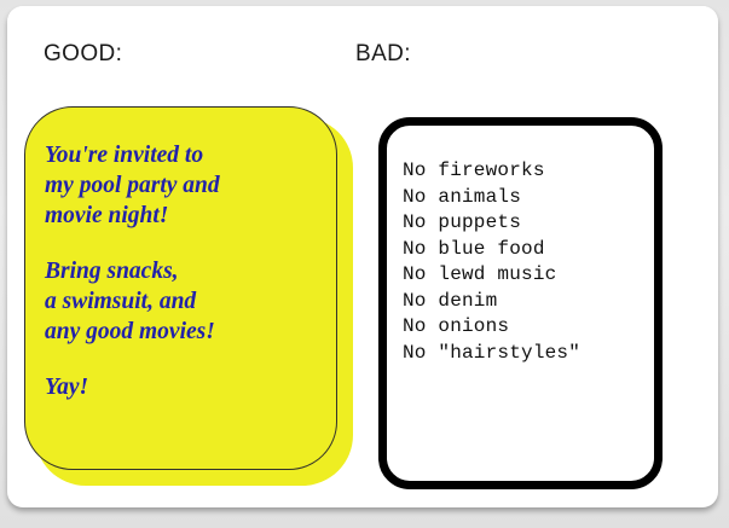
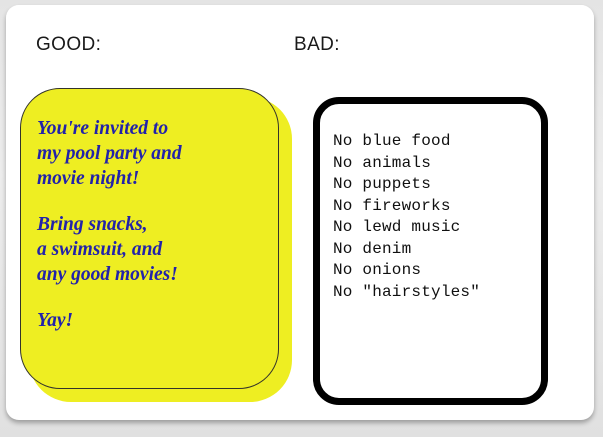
  GOOD:
  BAD:
  You're invited to
  my pool party and
  movie night!
  Bring snacks,
  a swimsuit, and
  any good movies!
  Yay!
- No fireworks
+ No blue food
  No animals
  No puppets
- No blue food
+ No fireworks
  No lewd music
  No denim
  No onions
  No "hairstyles"
